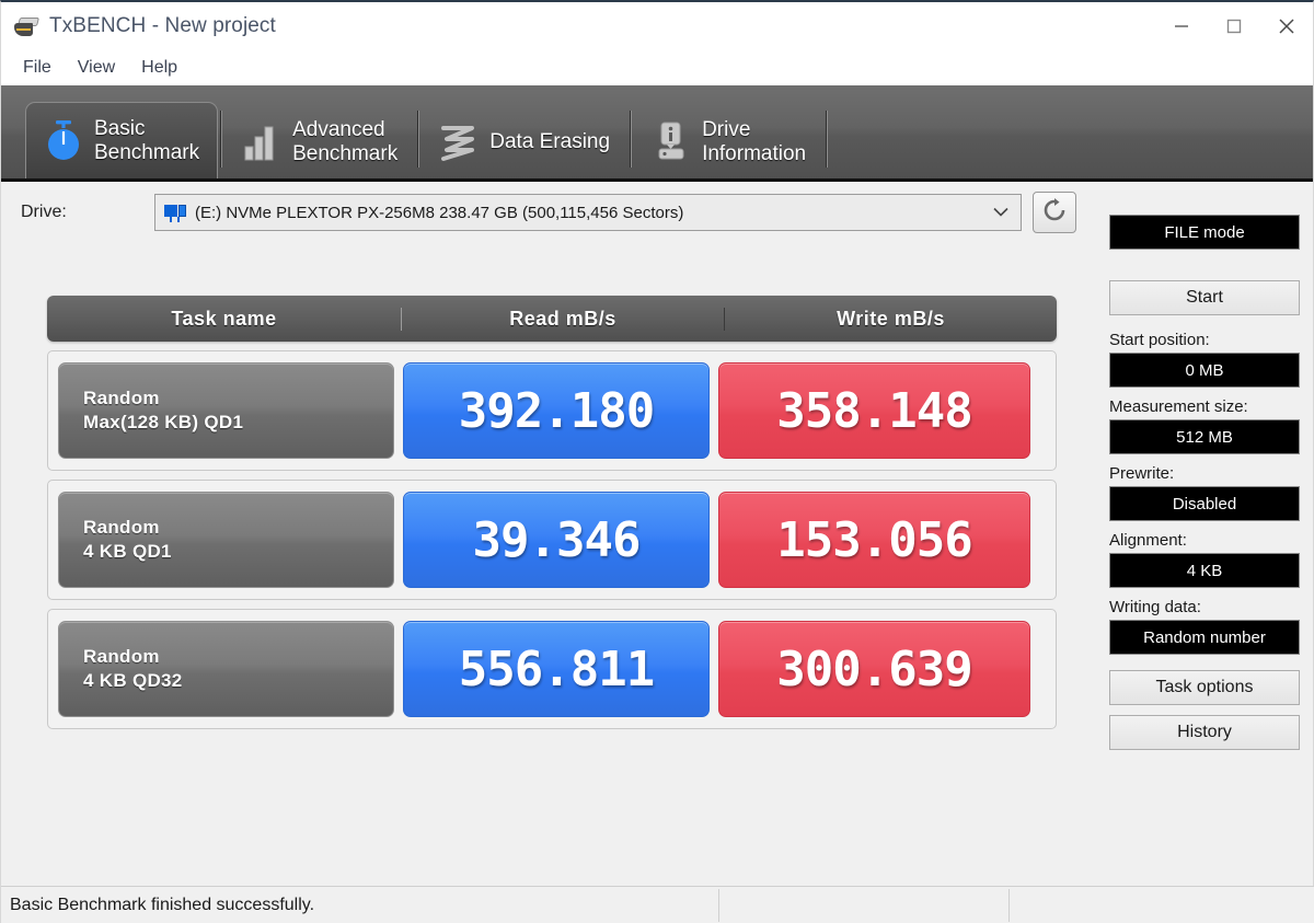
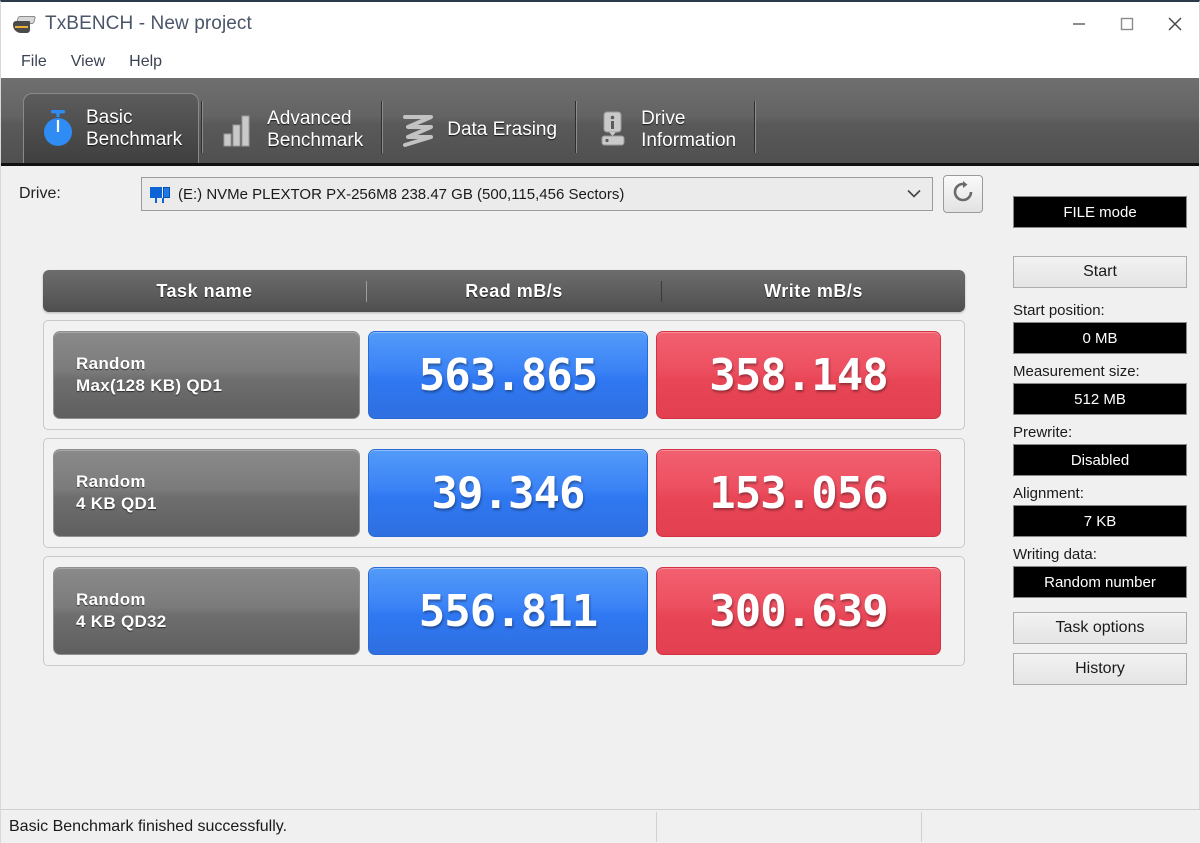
  TxBENCH - New project
  File
  View
  Help
  Basic
  Benchmark
  Advanced
  Benchmark
  Data Erasing
  Drive
  Information
  Drive:
  (E:) NVMe PLEXTOR PX-256M8 238.47 GB (500,115,456 Sectors)
  Task name
  Read mB/s
  Write mB/s
  Random
  Max(128 KB) QD1
- 392.180
+ 563.865
  358.148
  Random
  4 KB QD1
  39.346
  153.056
  Random
  4 KB QD32
  556.811
  300.639
  FILE mode
  Start
  Start position:
  0 MB
  Measurement size:
  512 MB
  Prewrite:
  Disabled
  Alignment:
- 4 KB
+ 7 KB
  Writing data:
  Random number
  Task options
  History
  Basic Benchmark finished successfully.
